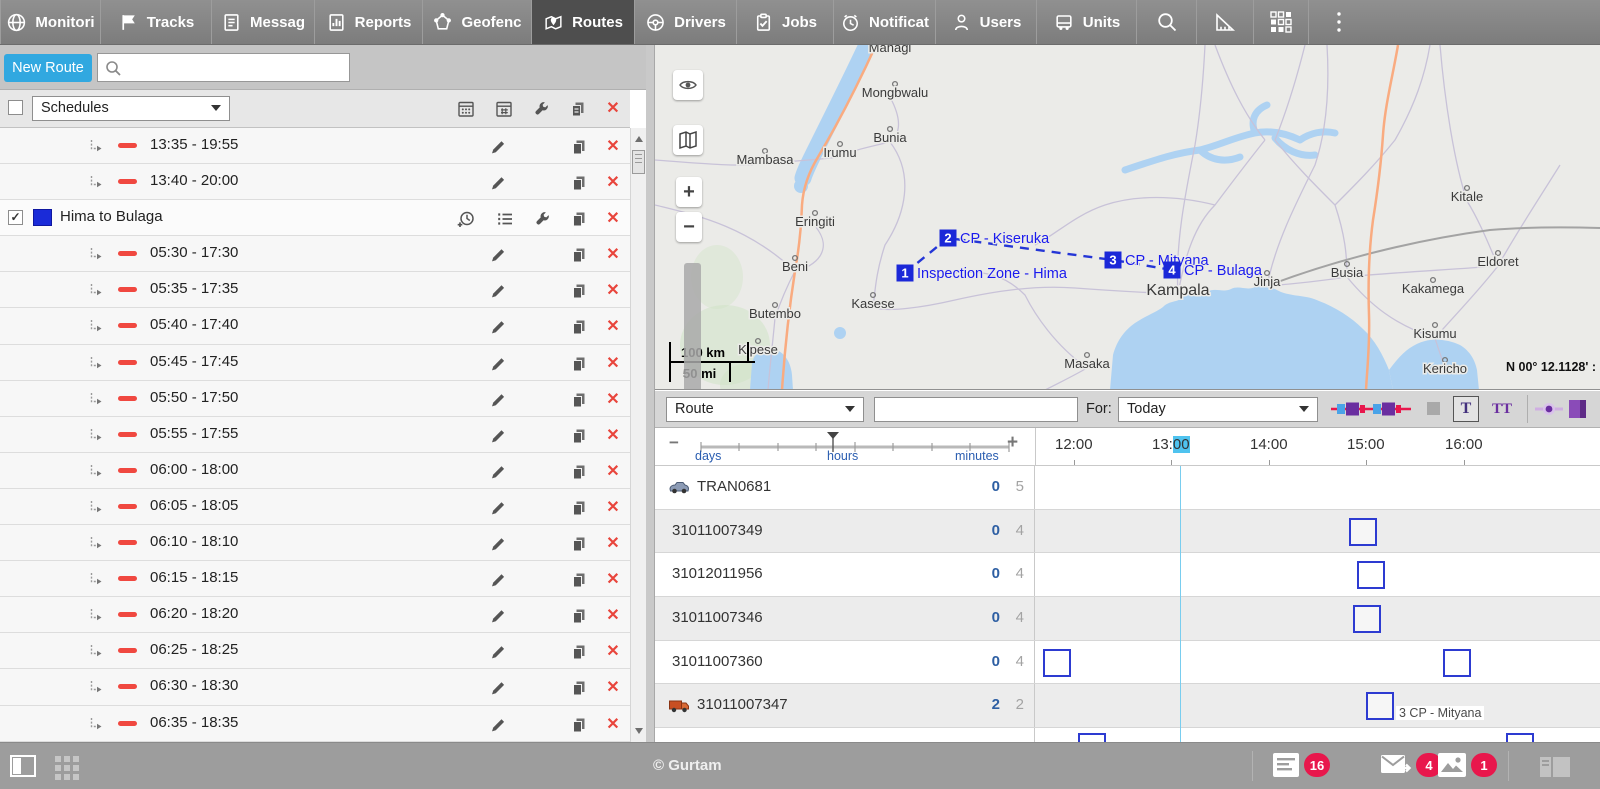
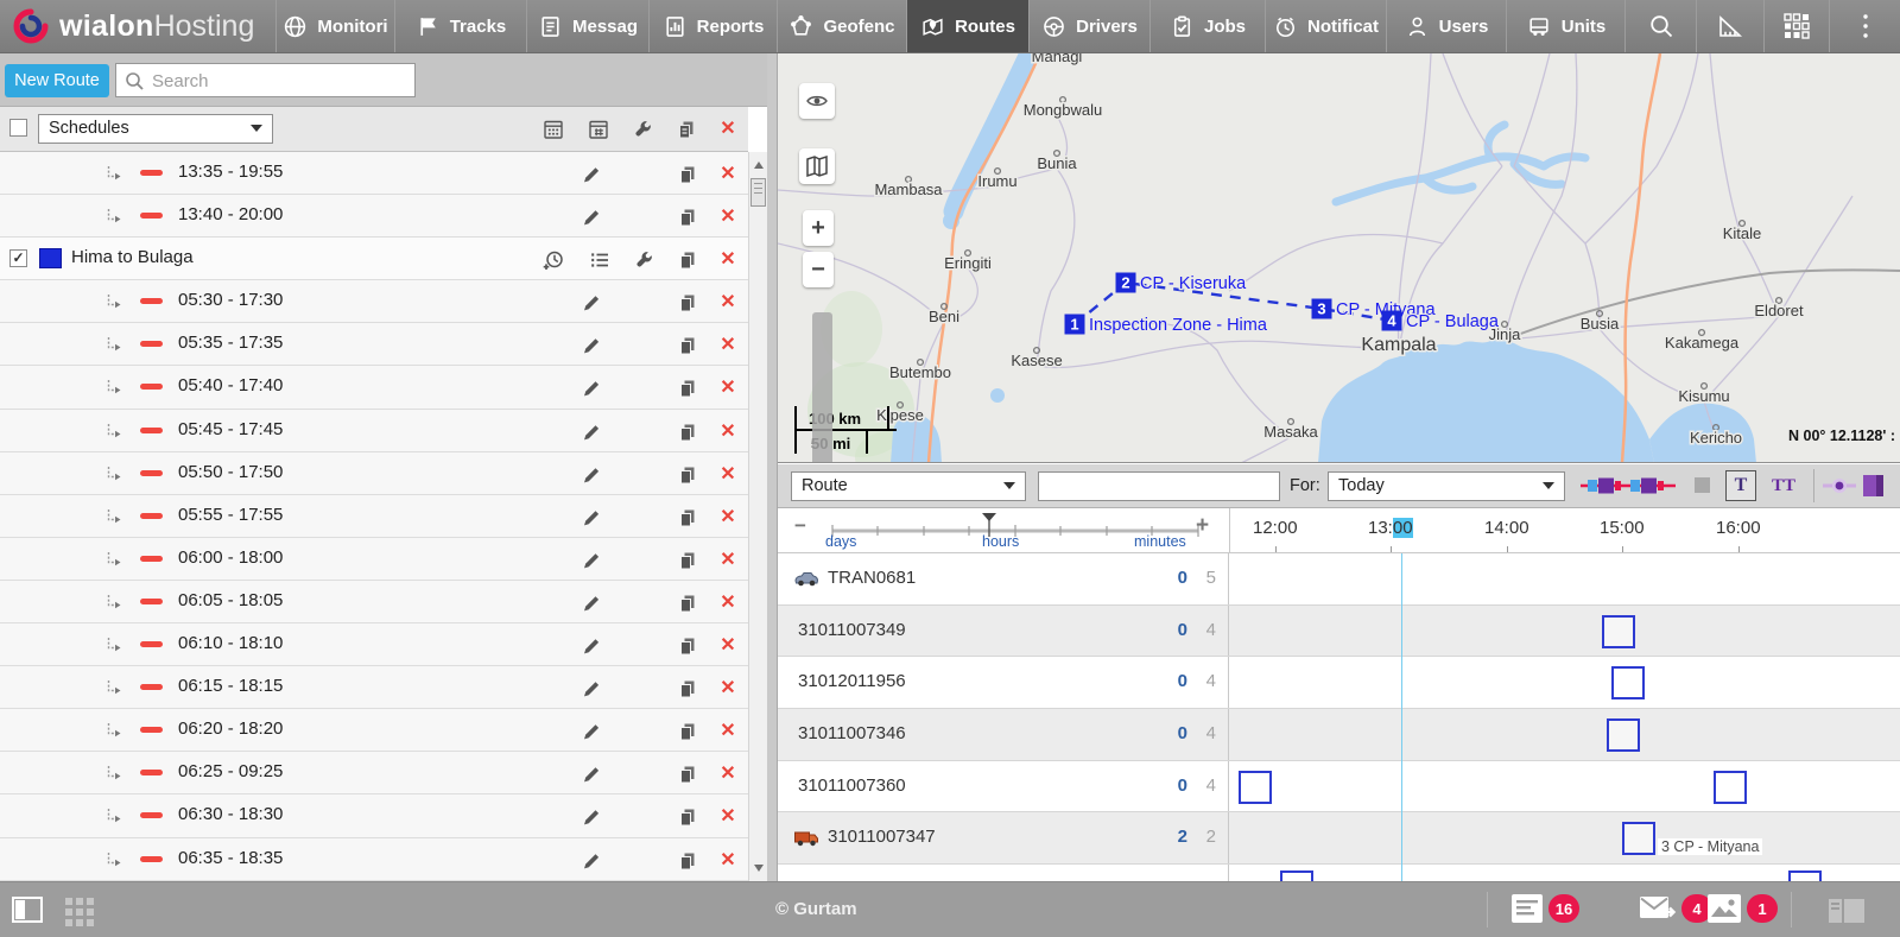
+ wialonHosting
  Monitori
  Tracks
  Messag
  Reports
  Geofenc
  Routes
  Drivers
  Jobs
  Notificat
  Users
  Units
  New Route
+ Search
  Schedules
  ✕
  13:35 - 19:55
  ✕
  13:40 - 20:00
  ✕
  ✓
  Hima to Bulaga
  ✕
  05:30 - 17:30
  ✕
  05:35 - 17:35
  ✕
  05:40 - 17:40
  ✕
  05:45 - 17:45
  ✕
  05:50 - 17:50
  ✕
  05:55 - 17:55
  ✕
  06:00 - 18:00
  ✕
  06:05 - 18:05
  ✕
  06:10 - 18:10
  ✕
  06:15 - 18:15
  ✕
  06:20 - 18:20
  ✕
- 06:25 - 18:25
+ 06:25 - 09:25
  ✕
  06:30 - 18:30
  ✕
  06:35 - 18:35
  ✕
  Mahagi
  Mongbwalu
  Bunia
  Irumu
  Mambasa
  Eringiti
  Beni
  Butembo
  Kasese
  Kpese
  Masaka
  Kampala
  Jinja
  Busia
  Eldoret
  Kakamega
  Kisumu
  Kericho
  Kitale
  1
  Inspection Zone - Hima
  2
  CP - Kiseruka
  3
  CP - Mityana
  4
  CP - Bulaga
  100 km
  50 mi
  +
  −
  N 00° 12.1128' :
  Route
  For:
  Today
  T
  TT
  −
  +
  days
  hours
  minutes
  12:00
  13:00
  14:00
  15:00
  16:00
  TRAN0681
  0
  5
  31011007349
  0
  4
  31012011956
  0
  4
  31011007346
  0
  4
  31011007360
  0
  4
  31011007347
  2
  2
  3 CP - Mityana
  © Gurtam
  16
  4
  1
